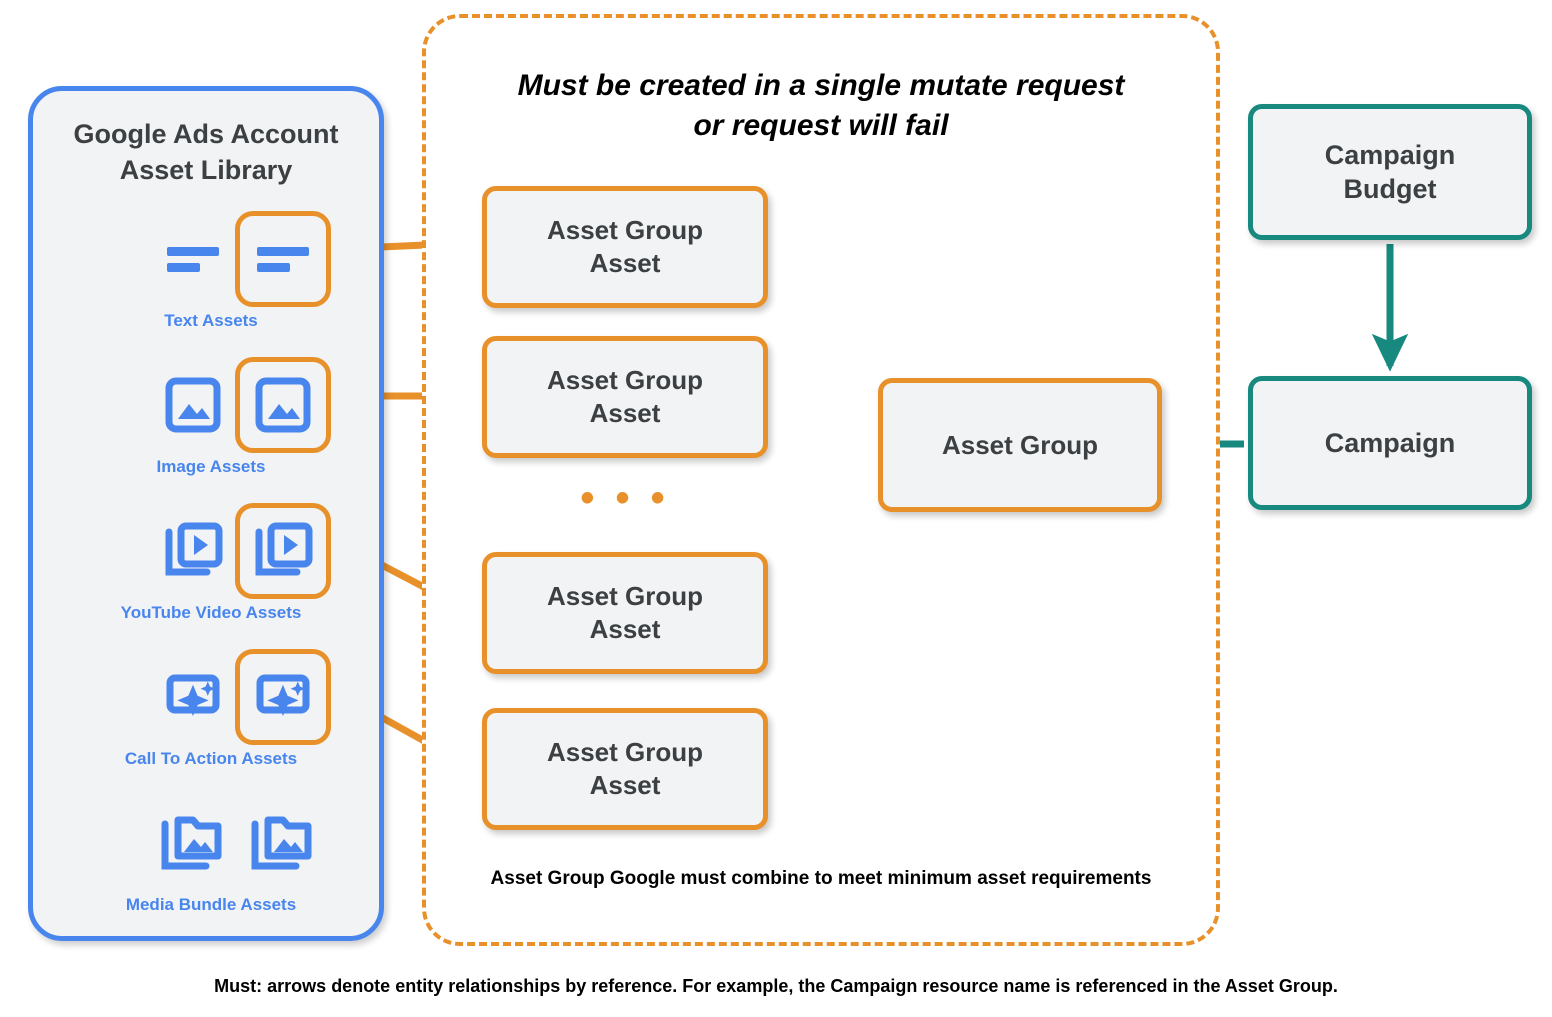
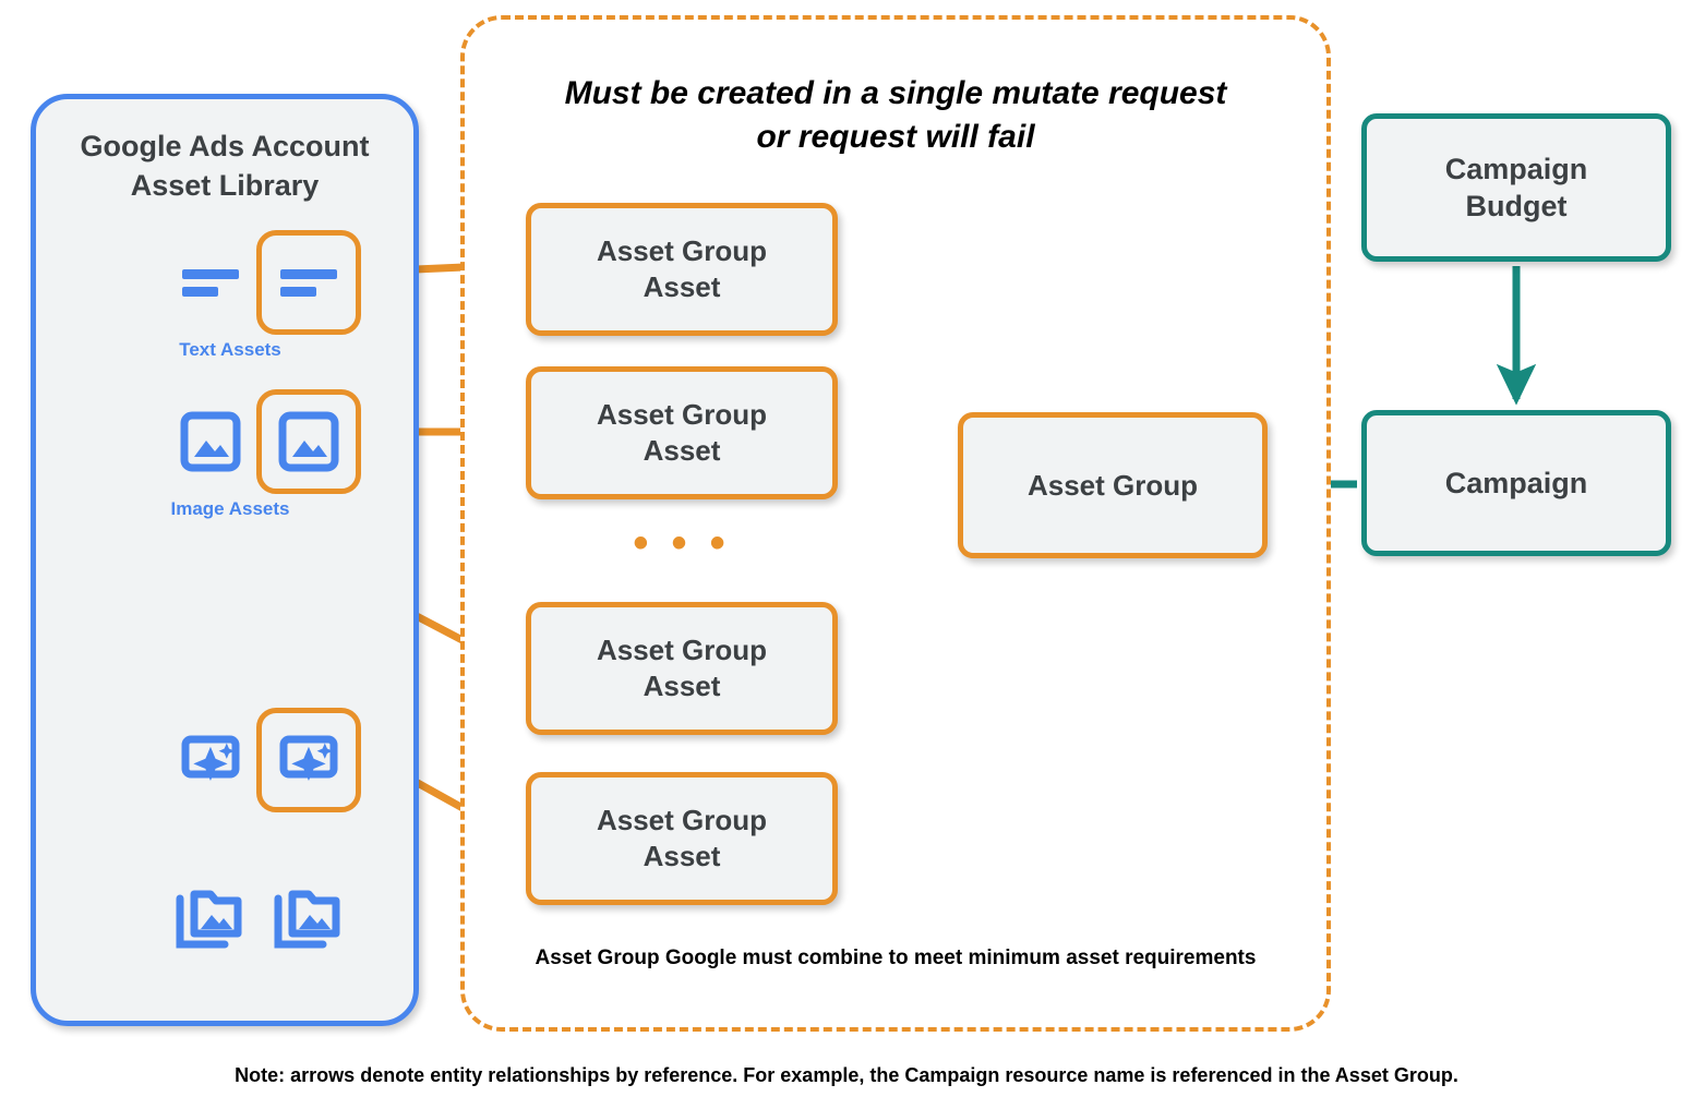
  Google Ads Account
  Asset Library
  Text Assets
  Image Assets
- YouTube Video Assets
- Call To Action Assets
- Media Bundle Assets
  Must be created in a single mutate request
  or request will fail
  Asset Group Google must combine to meet minimum asset requirements
  Asset Group
  Asset
  Asset Group
  Asset
  Asset Group
  Asset
  Asset Group
  Asset
  • • •
  Asset Group
  Campaign
  Budget
  Campaign
- Must: arrows denote entity relationships by reference. For example, the Campaign resource name is referenced in the Asset Group.
+ Note: arrows denote entity relationships by reference. For example, the Campaign resource name is referenced in the Asset Group.
